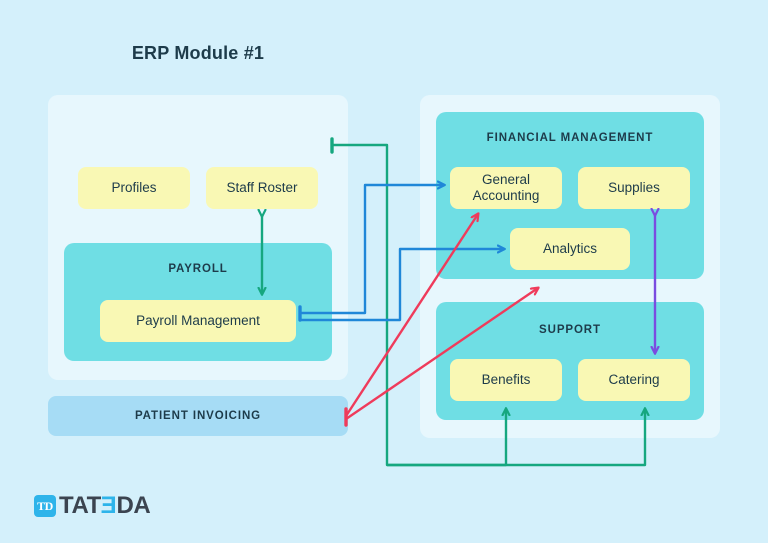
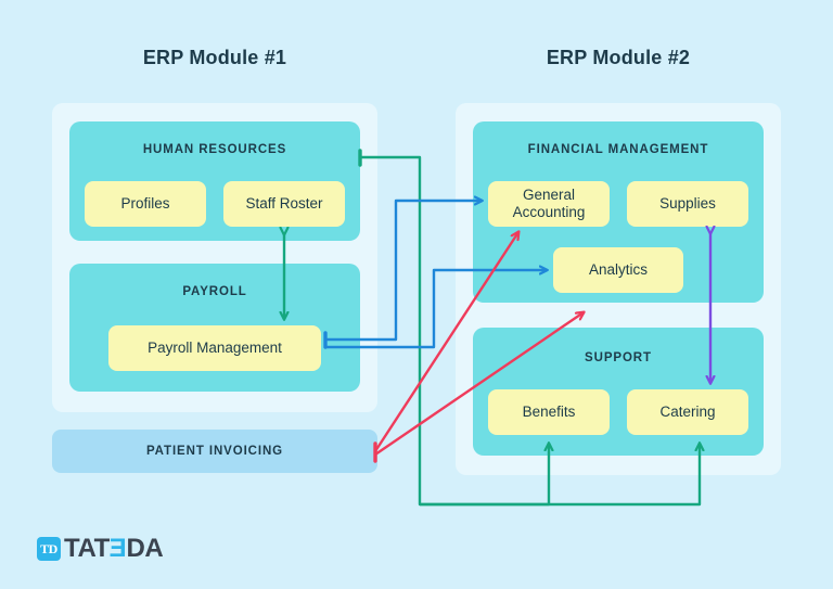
  ERP Module #1
+ ERP Module #2
+ HUMAN RESOURCES
  Profiles
  Staff Roster
  PAYROLL
  Payroll Management
  FINANCIAL MANAGEMENT
  General Accounting
  Supplies
  Analytics
  SUPPORT
  Benefits
  Catering
  PATIENT INVOICING
  TD
